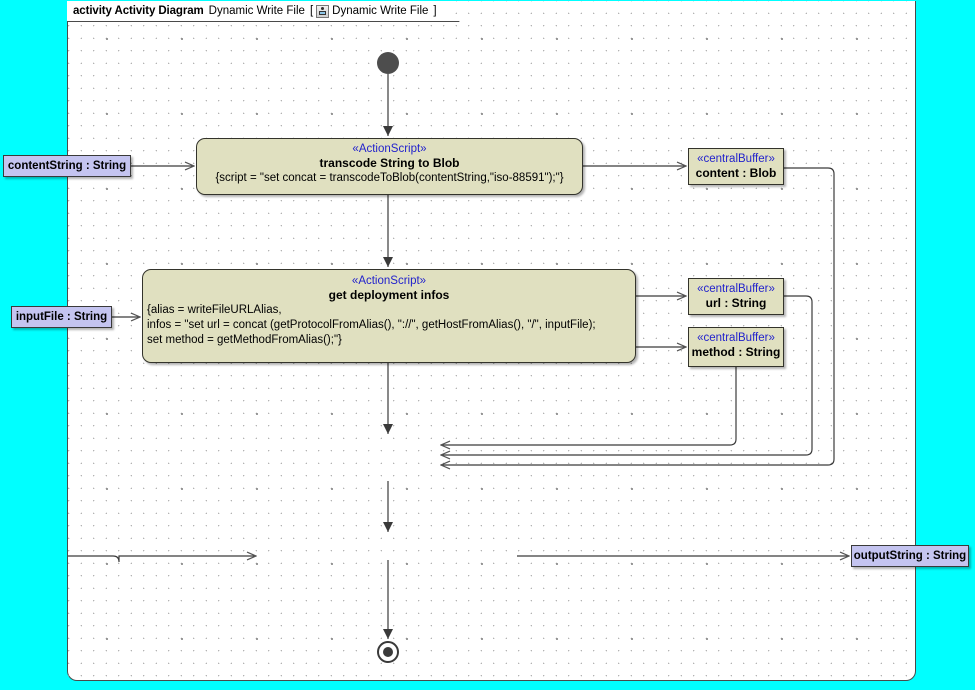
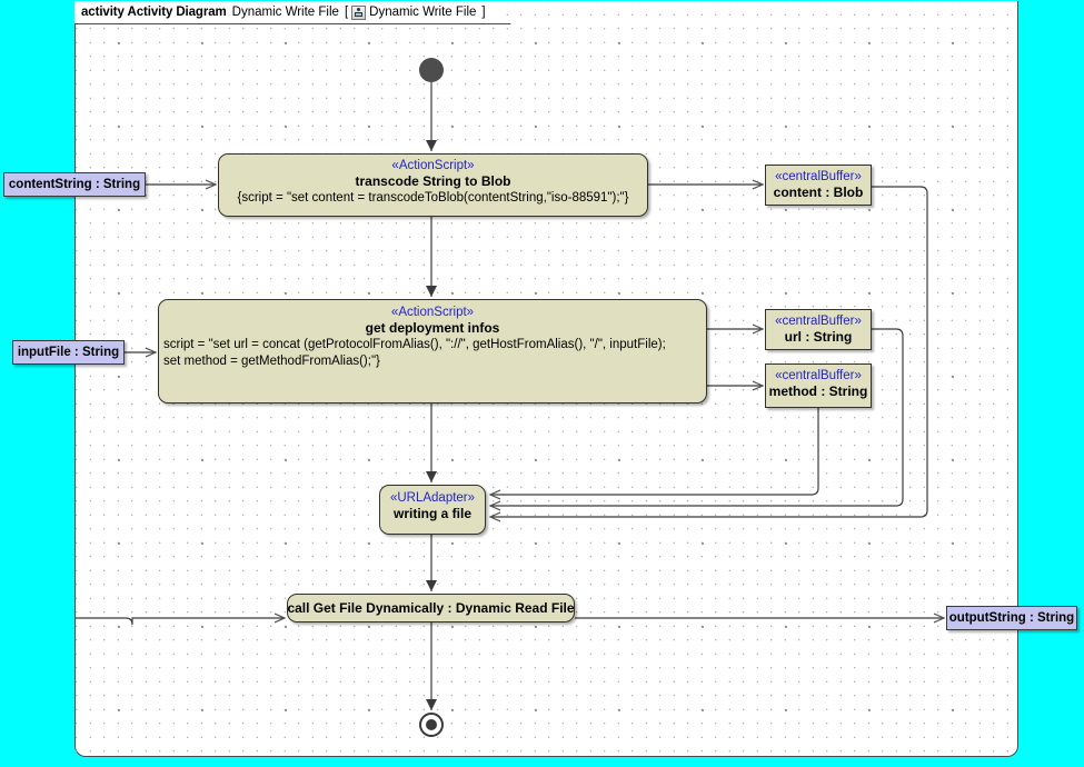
  activity Activity Diagram
  Dynamic Write File
  [
  Dynamic Write File
  ]
  «ActionScript»
  transcode String to Blob
- {script = "set concat = transcodeToBlob(contentString,"iso-88591");"}
+ {script = "set content = transcodeToBlob(contentString,"iso-88591");"}
  «ActionScript»
  get deployment infos
- {alias = writeFileURLAlias,
- infos = "set url = concat (getProtocolFromAlias(), "://", getHostFromAlias(), "/", inputFile);
+ script = "set url = concat (getProtocolFromAlias(), "://", getHostFromAlias(), "/", inputFile);
  set method = getMethodFromAlias();"}
+ «URLAdapter»
+ writing a file
+ call Get File Dynamically : Dynamic Read File
  «centralBuffer»
  content : Blob
  «centralBuffer»
  url : String
  «centralBuffer»
  method : String
  contentString : String
  inputFile : String
  outputString : String
